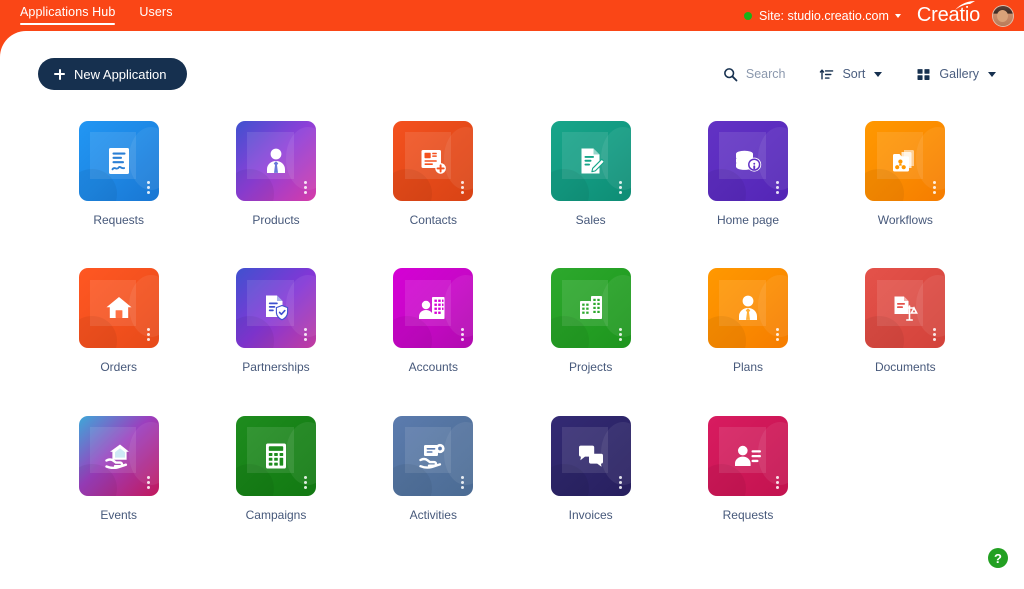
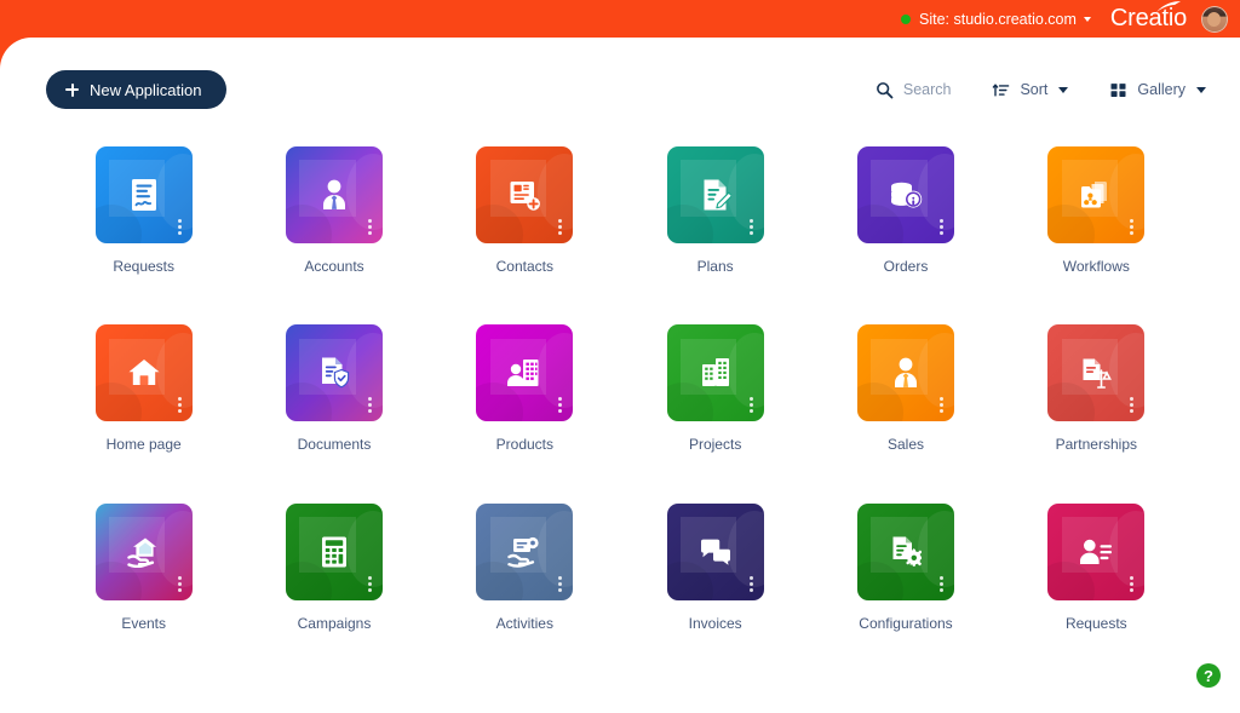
- Applications Hub
- Users
  Site: studio.creatio.com
  Creatio
  New Application
  Search
  Sort
  Gallery
  Requests
- Products
+ Accounts
  Contacts
- Sales
+ Plans
- Home page
+ Orders
  Workflows
- Orders
+ Home page
- Partnerships
+ Documents
- Accounts
+ Products
  Projects
- Plans
+ Sales
- Documents
+ Partnerships
  Events
  Campaigns
  Activities
  Invoices
+ Configurations
  Requests
  ?
